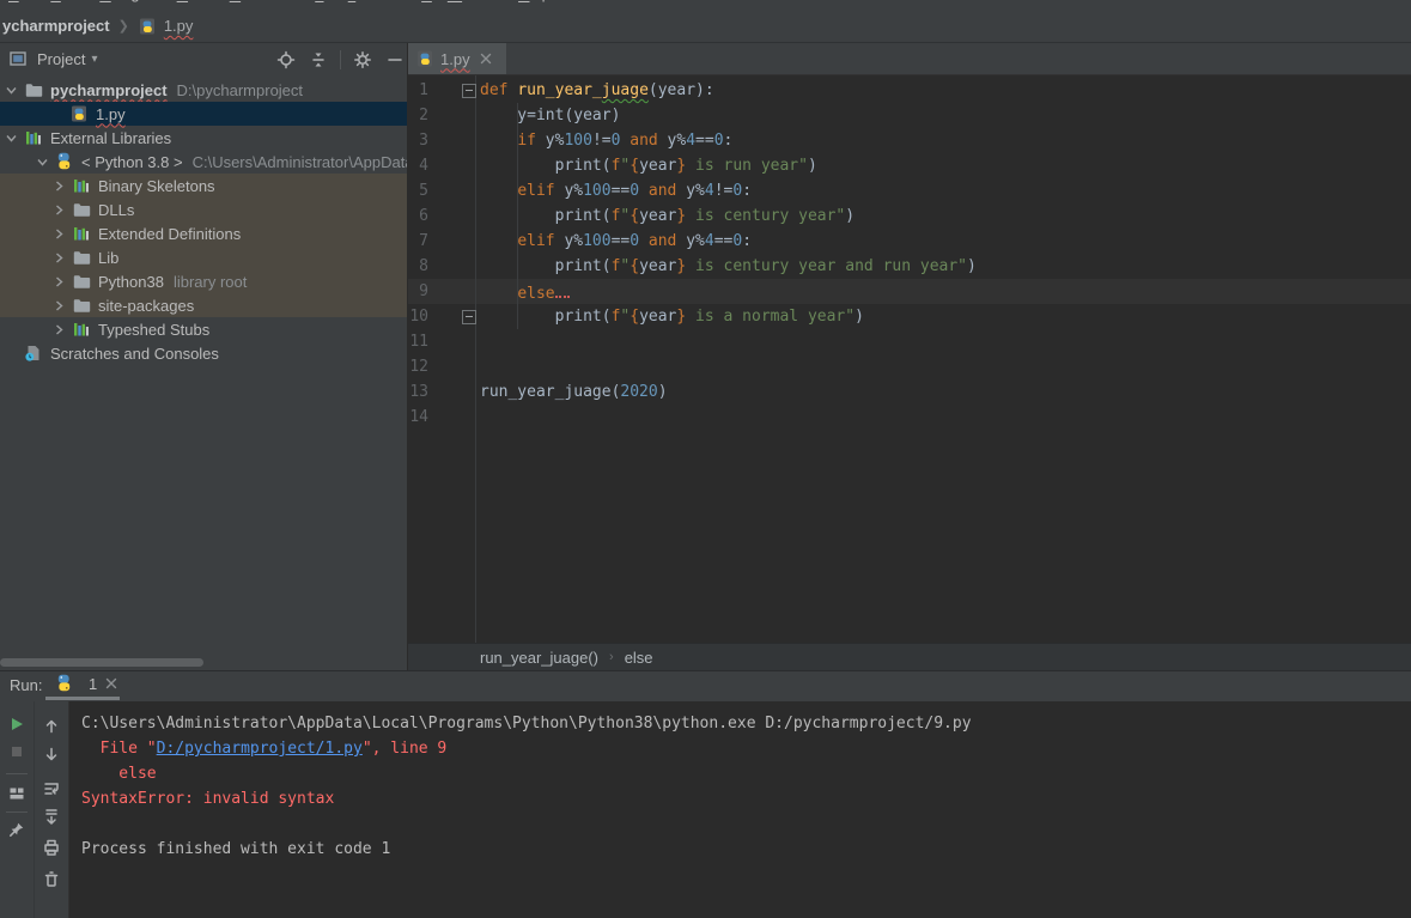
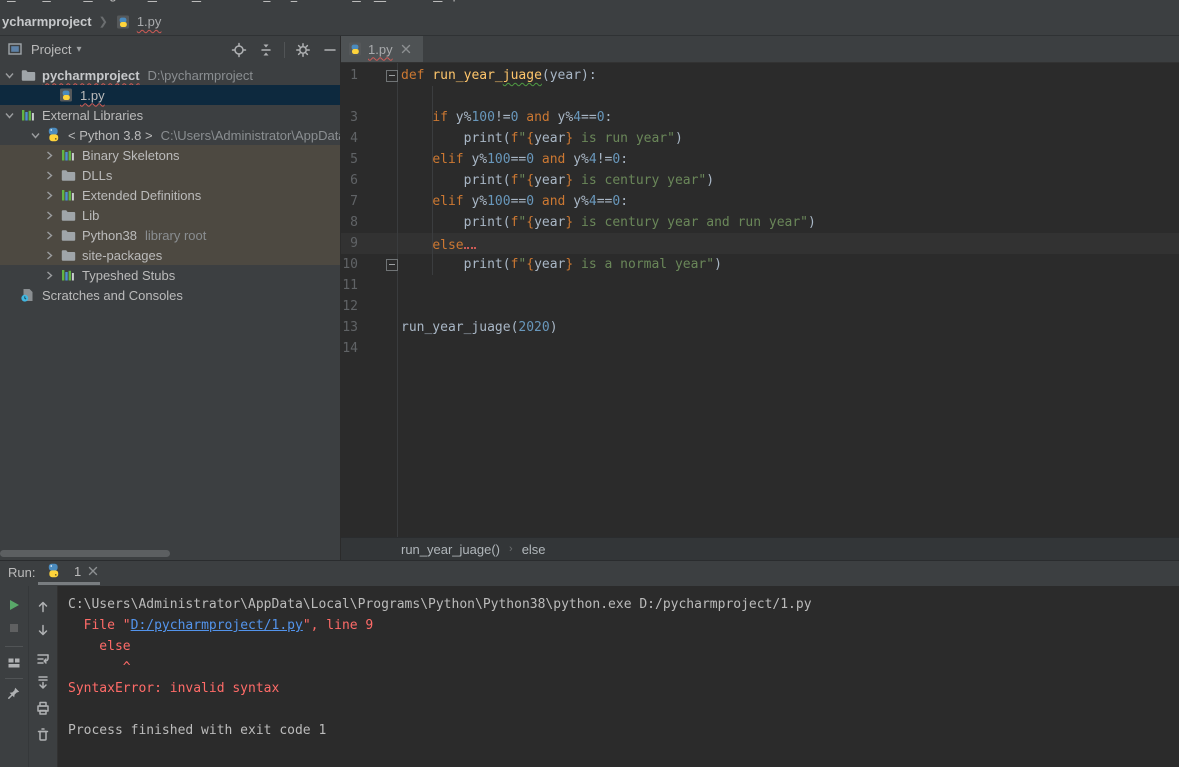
  ycharmproject
  ❯
  1.py
  Project
  ▾
  pycharmproject
  D:\pycharmproject
  1.py
  External Libraries
  < Python 3.8 >
  C:\Users\Administrator\AppDat
  Binary Skeletons
  DLLs
  Extended Definitions
  Lib
  Python38
  library root
  site-packages
  Typeshed Stubs
  Scratches and Consoles
  1.py
  1
  def run_year_juage(year):
- 2
- y=int(year)
  3
  if y%100!=0 and y%4==0:
  4
  print(f"{year} is run year")
  5
  elif y%100==0 and y%4!=0:
  6
  print(f"{year} is century year")
  7
  elif y%100==0 and y%4==0:
  8
  print(f"{year} is century year and run year")
  9
  else
  10
  print(f"{year} is a normal year")
  11
  12
  13
  run_year_juage(2020)
  14
  run_year_juage()
  ›
  else
  Run:
  1
- C:\Users\Administrator\AppData\Local\Programs\Python\Python38\python.exe D:/pycharmproject/9.py
+ C:\Users\Administrator\AppData\Local\Programs\Python\Python38\python.exe D:/pycharmproject/1.py
  File "D:/pycharmproject/1.py", line 9
  else
+ ^
  SyntaxError: invalid syntax
  Process finished with exit code 1
